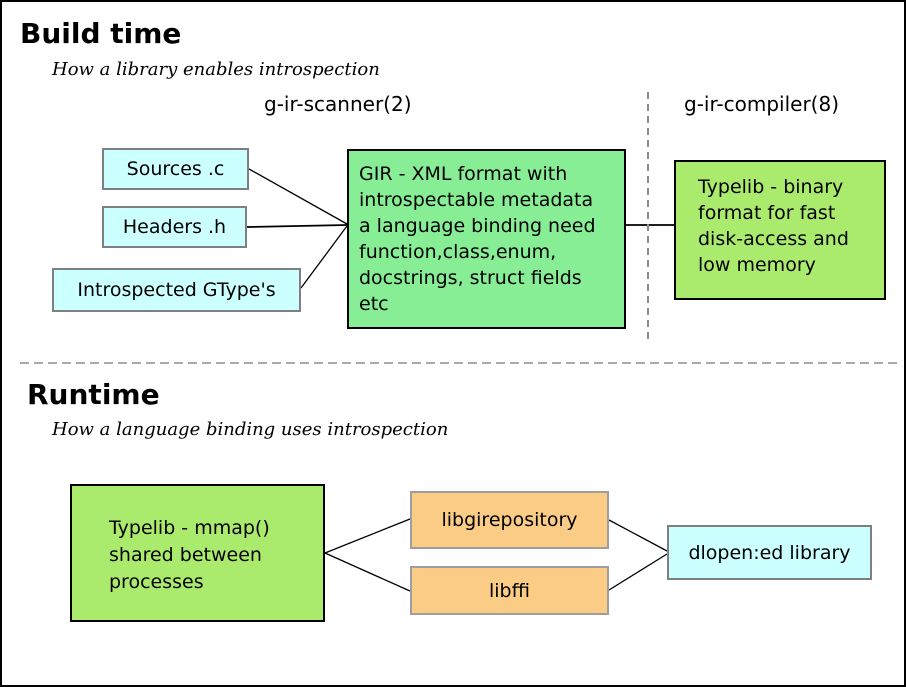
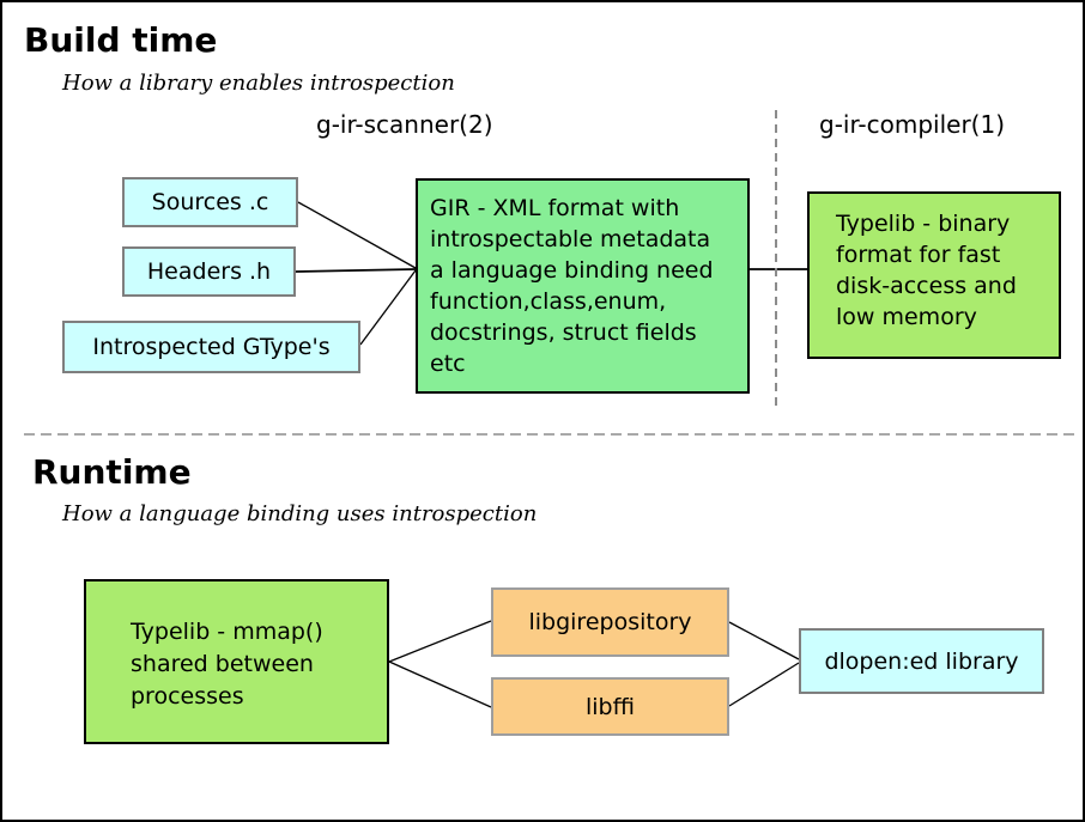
  Build time
  How a library enables introspection
  g-ir-scanner(2)
- g-ir-compiler(8)
+ g-ir-compiler(1)
  Sources .c
  Headers .h
  Introspected GType's
  GIR - XML format with
  introspectable metadata
  a language binding need
  function,class,enum,
  docstrings, struct fields
  etc
  Typelib - binary
  format for fast
  disk-access and
  low memory
  Runtime
  How a language binding uses introspection
  Typelib - mmap()
  shared between
  processes
  libgirepository
  libffi
  dlopen:ed library
